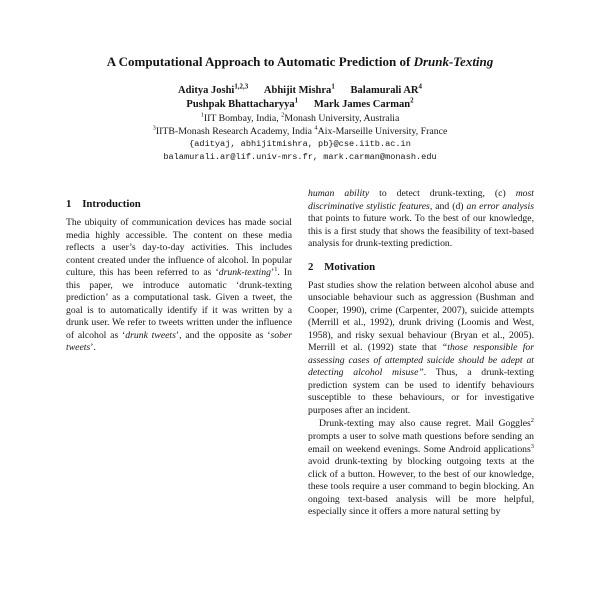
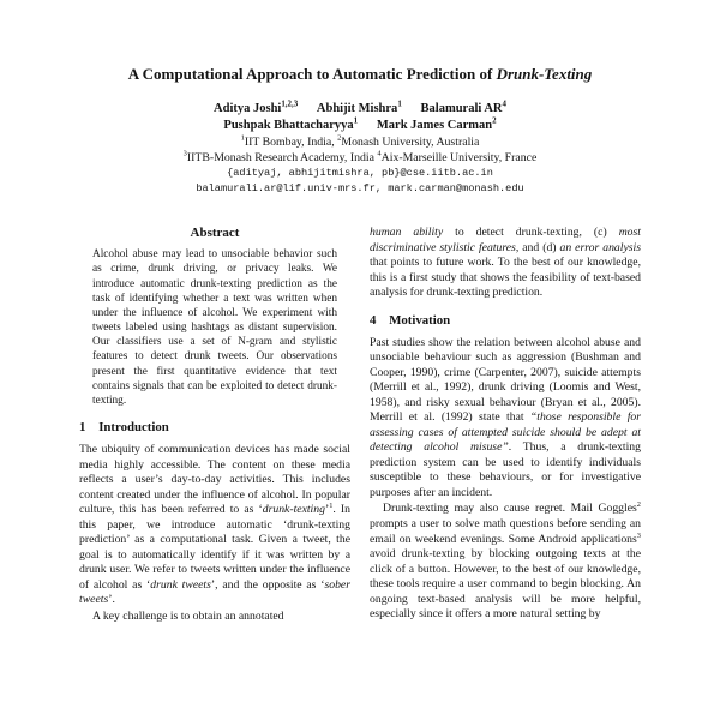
  A Computational Approach to Automatic Prediction of Drunk-Texting
  Aditya Joshi Abhijit Mishra Balamurali AR
  Pushpak Bhattacharyya Mark James Carman
  IIT Bombay, India, Monash University, Australia
  IITB-Monash Research Academy, India Aix-Marseille University, France
  {adityaj, abhijitmishra, pb}@cse.iitb.ac.in
  balamurali.ar@lif.univ-mrs.fr, mark.carman@monash.edu
+ Abstract
+ Alcohol abuse may lead to unsociable behavior such as crime, drunk driving, or privacy leaks. We introduce automatic drunk-texting prediction as the task of identifying whether a text was written when under the influence of alcohol. We experiment with tweets labeled using hashtags as distant supervision. Our classifiers use a set of N-gram and stylistic features to detect drunk tweets. Our observations present the first quantitative evidence that text contains signals that can be exploited to detect drunk-texting.
  1 Introduction
  The ubiquity of communication devices has made social media highly accessible. The content on these media reflects a user’s day-to-day activities. This includes content created under the influence of alcohol. In popular culture, this has been referred to as ‘drunk-texting’ . In this paper, we introduce automatic ‘drunk-texting prediction’ as a computational task. Given a tweet, the goal is to automatically identify if it was written by a drunk user. We refer to tweets written under the influence of alcohol as ‘drunk tweets’, and the opposite as ‘sober tweets’.
+ A key challenge is to obtain an annotated
  human ability to detect drunk-texting, (c) most discriminative stylistic features, and (d) an error analysis that points to future work. To the best of our knowledge, this is a first study that shows the feasibility of text-based analysis for drunk-texting prediction.
- 2 Motivation
+ 4 Motivation
- Past studies show the relation between alcohol abuse and unsociable behaviour such as aggression (Bushman and Cooper, 1990), crime (Carpenter, 2007), suicide attempts (Merrill et al., 1992), drunk driving (Loomis and West, 1958), and risky sexual behaviour (Bryan et al., 2005). Merrill et al. (1992) state that “those responsible for assessing cases of attempted suicide should be adept at detecting alcohol misuse”. Thus, a drunk-texting prediction system can be used to identify behaviours susceptible to these behaviours, or for investigative purposes after an incident.
+ Past studies show the relation between alcohol abuse and unsociable behaviour such as aggression (Bushman and Cooper, 1990), crime (Carpenter, 2007), suicide attempts (Merrill et al., 1992), drunk driving (Loomis and West, 1958), and risky sexual behaviour (Bryan et al., 2005). Merrill et al. (1992) state that “those responsible for assessing cases of attempted suicide should be adept at detecting alcohol misuse”. Thus, a drunk-texting prediction system can be used to identify individuals susceptible to these behaviours, or for investigative purposes after an incident.
  Drunk-texting may also cause regret. Mail Goggles prompts a user to solve math questions before sending an email on weekend evenings. Some Android applications avoid drunk-texting by blocking outgoing texts at the click of a button. However, to the best of our knowledge, these tools require a user command to begin blocking. An ongoing text-based analysis will be more helpful, especially since it offers a more natural setting by
